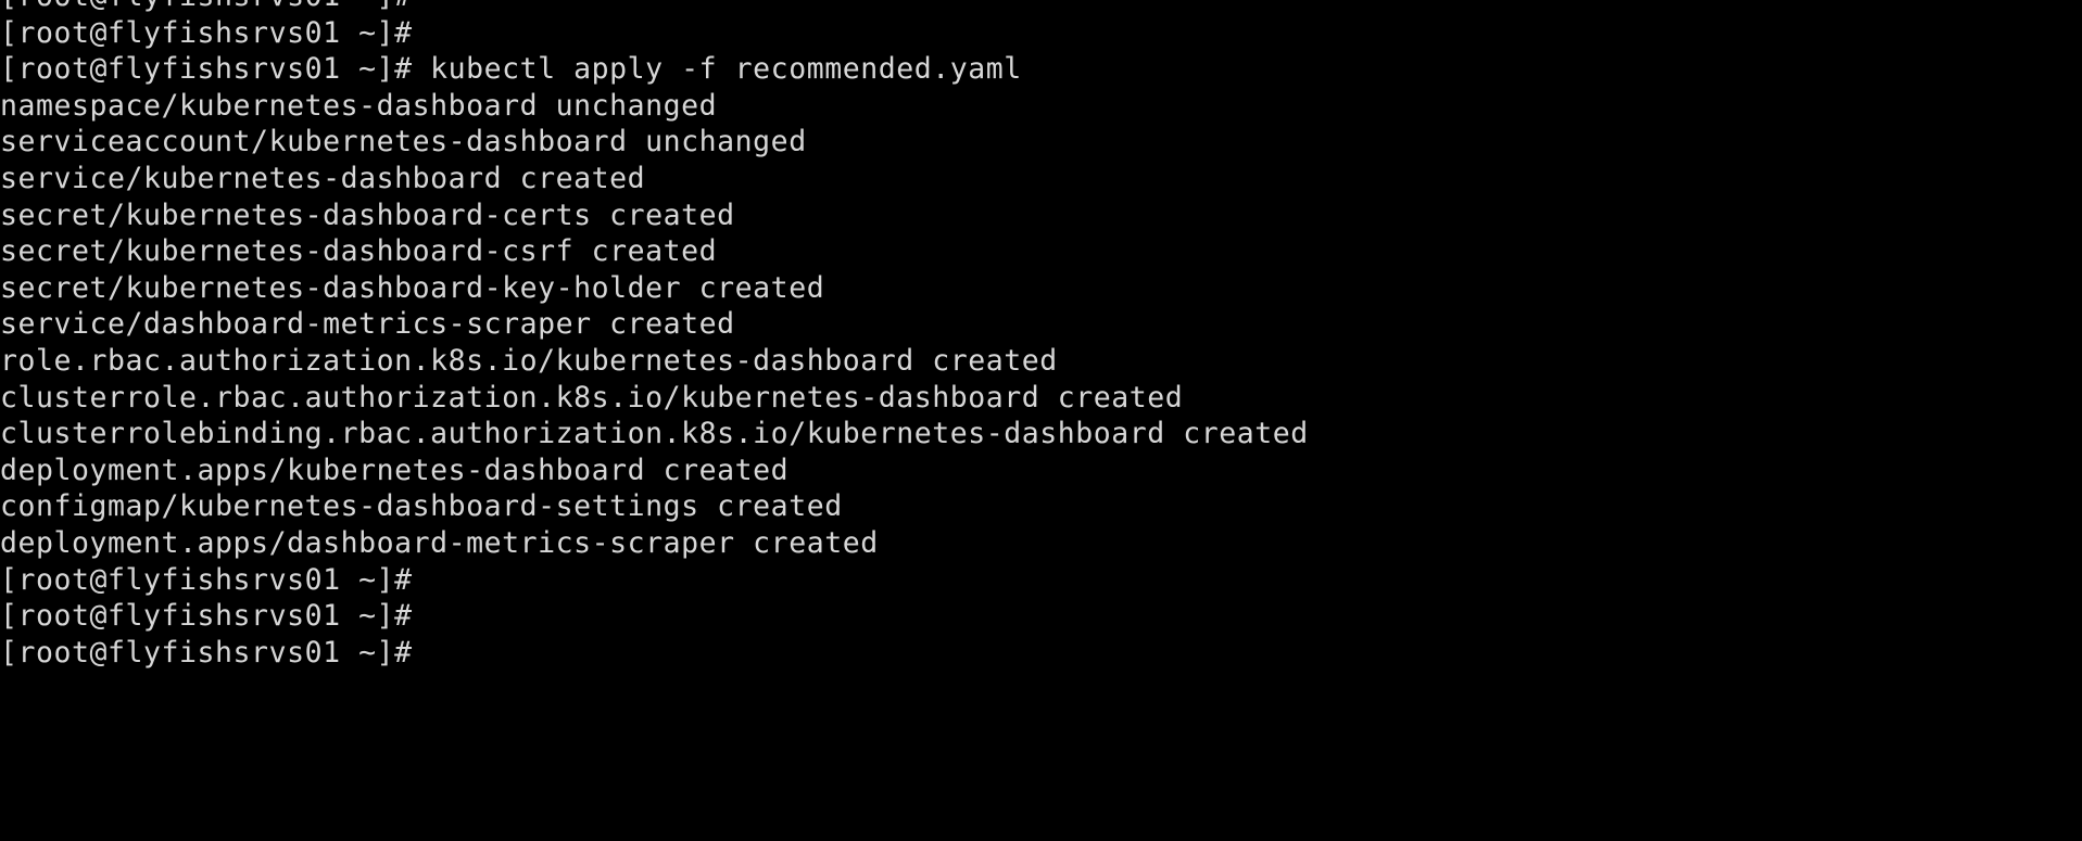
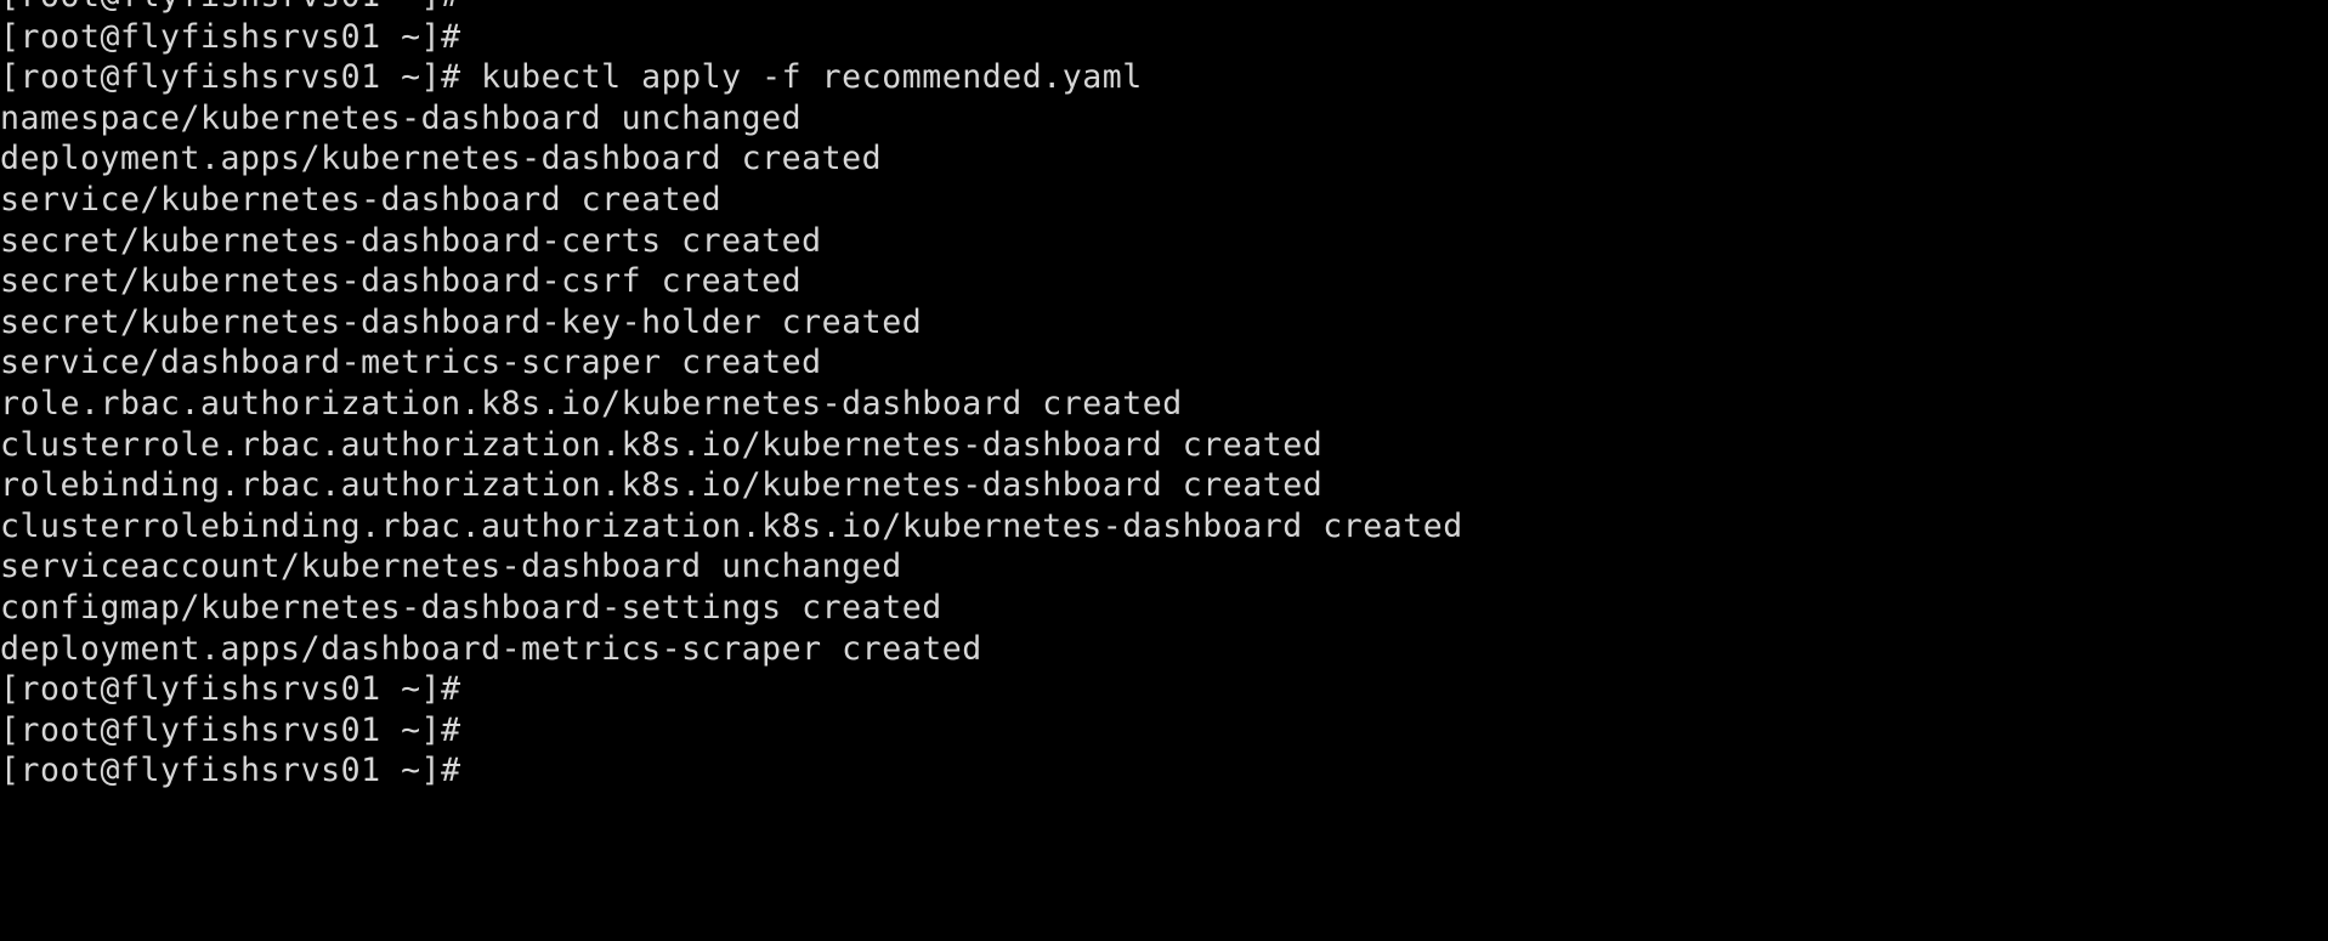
  [root@flyfishsrvs01 ~]#
  [root@flyfishsrvs01 ~]# kubectl apply -f recommended.yaml
  namespace/kubernetes-dashboard unchanged
- serviceaccount/kubernetes-dashboard unchanged
+ deployment.apps/kubernetes-dashboard created
  service/kubernetes-dashboard created
  secret/kubernetes-dashboard-certs created
  secret/kubernetes-dashboard-csrf created
  secret/kubernetes-dashboard-key-holder created
  service/dashboard-metrics-scraper created
  role.rbac.authorization.k8s.io/kubernetes-dashboard created
  clusterrole.rbac.authorization.k8s.io/kubernetes-dashboard created
+ rolebinding.rbac.authorization.k8s.io/kubernetes-dashboard created
  clusterrolebinding.rbac.authorization.k8s.io/kubernetes-dashboard created
- deployment.apps/kubernetes-dashboard created
+ serviceaccount/kubernetes-dashboard unchanged
  configmap/kubernetes-dashboard-settings created
  deployment.apps/dashboard-metrics-scraper created
  [root@flyfishsrvs01 ~]#
  [root@flyfishsrvs01 ~]#
  [root@flyfishsrvs01 ~]#
